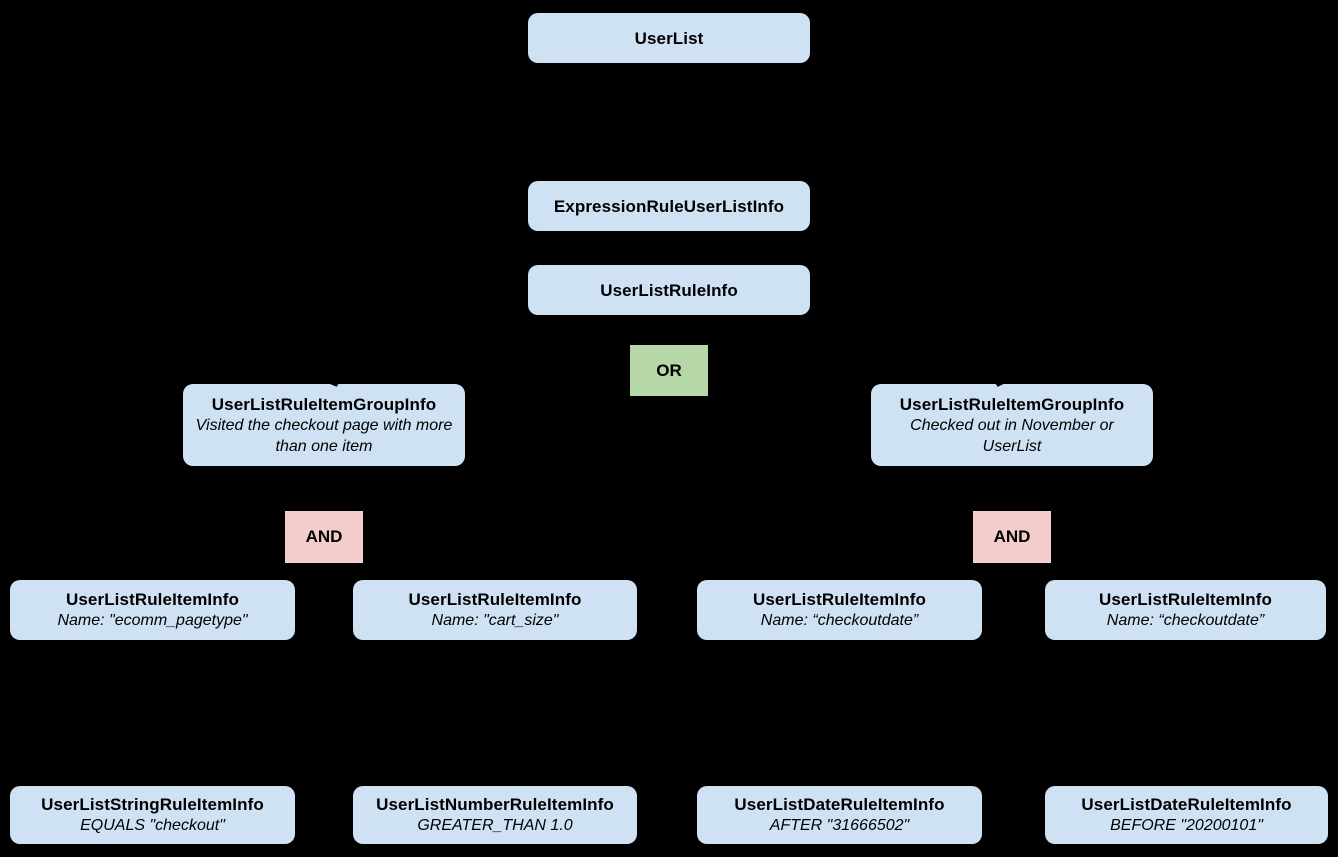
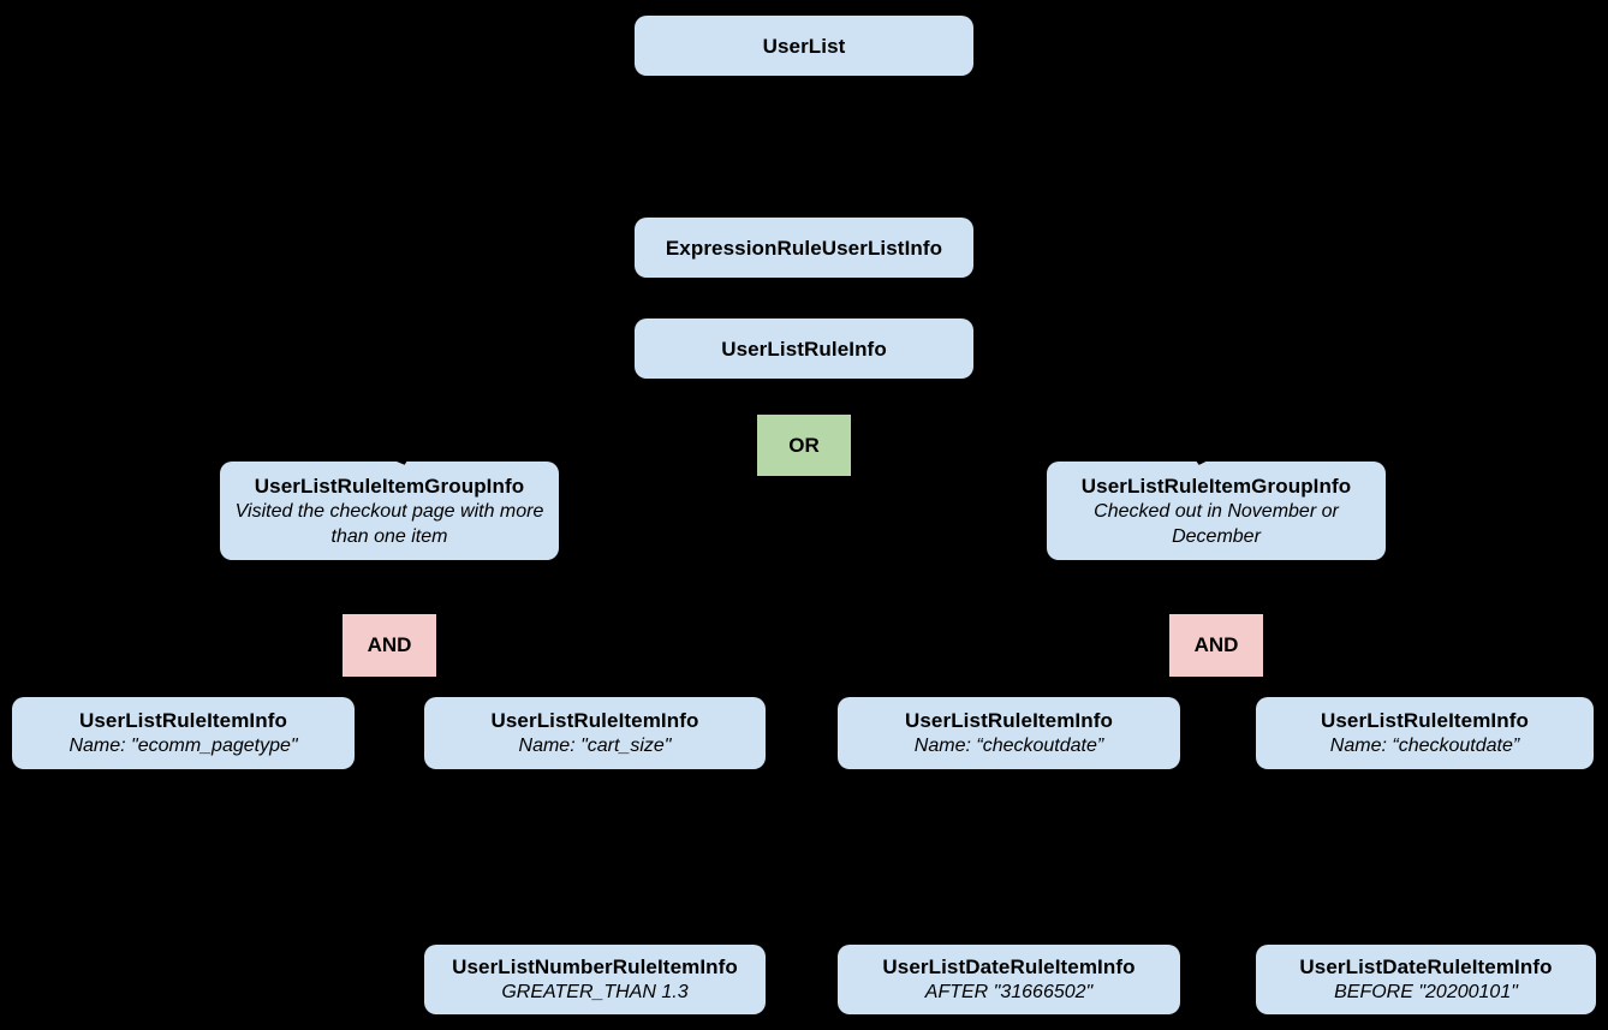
  UserList
  ExpressionRuleUserListInfo
  UserListRuleInfo
  OR
  UserListRuleItemGroupInfo
  Visited the checkout page with more than one item
  UserListRuleItemGroupInfo
- Checked out in November or UserList
+ Checked out in November or December
  AND
  AND
  UserListRuleItemInfo
  Name: "ecomm_pagetype"
  UserListRuleItemInfo
  Name: "cart_size"
  UserListRuleItemInfo
  Name: “checkoutdate”
  UserListRuleItemInfo
  Name: “checkoutdate”
- UserListStringRuleItemInfo
- EQUALS "checkout"
  UserListNumberRuleItemInfo
- GREATER_THAN 1.0
+ GREATER_THAN 1.3
  UserListDateRuleItemInfo
  AFTER "31666502"
  UserListDateRuleItemInfo
  BEFORE "20200101"
